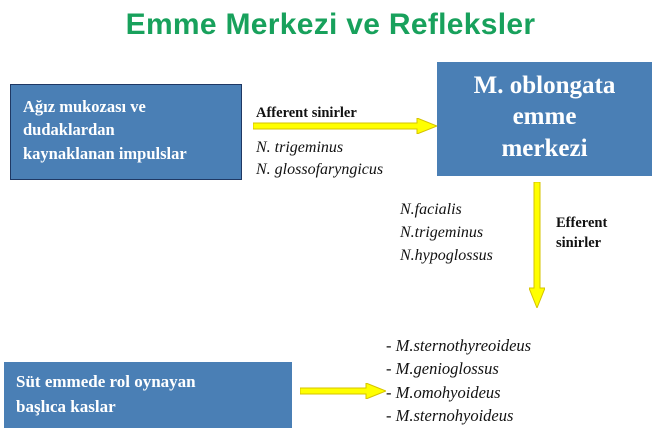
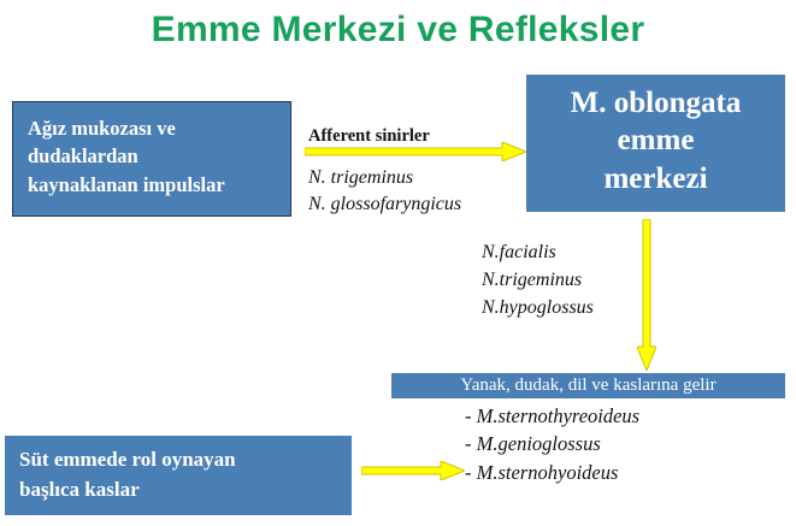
  Emme Merkezi ve Refleksler
  Ağız mukozası ve
  dudaklardan
  kaynaklanan impulslar
  Afferent sinirler
  N. trigeminus
  N. glossofaryngicus
  M. oblongata
  emme
  merkezi
- Efferent
- sinirler
  N.facialis
  N.trigeminus
  N.hypoglossus
+ Yanak, dudak, dil ve kaslarına gelir
  - M.sternothyreoideus
  - M.genioglossus
- - M.omohyoideus
  - M.sternohyoideus
  Süt emmede rol oynayan
  başlıca kaslar
